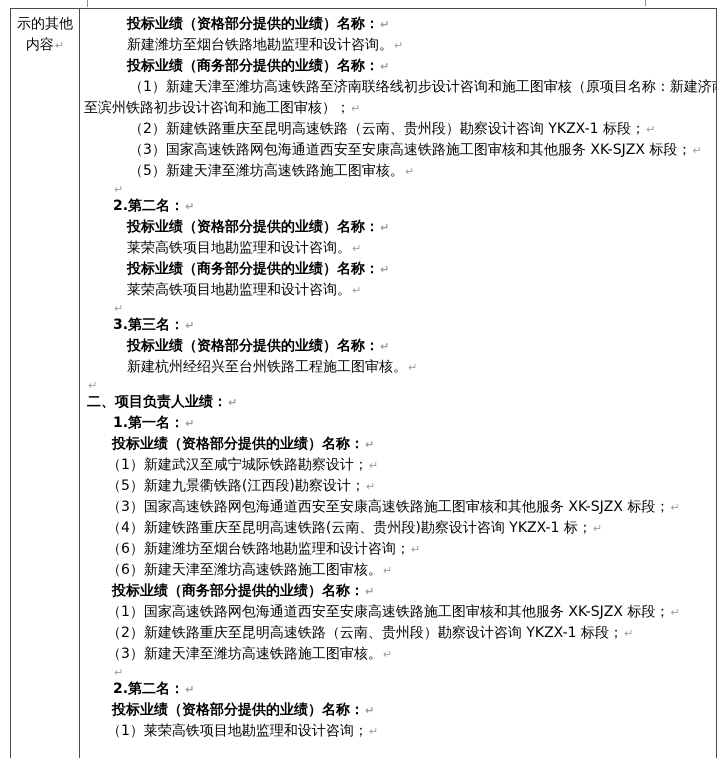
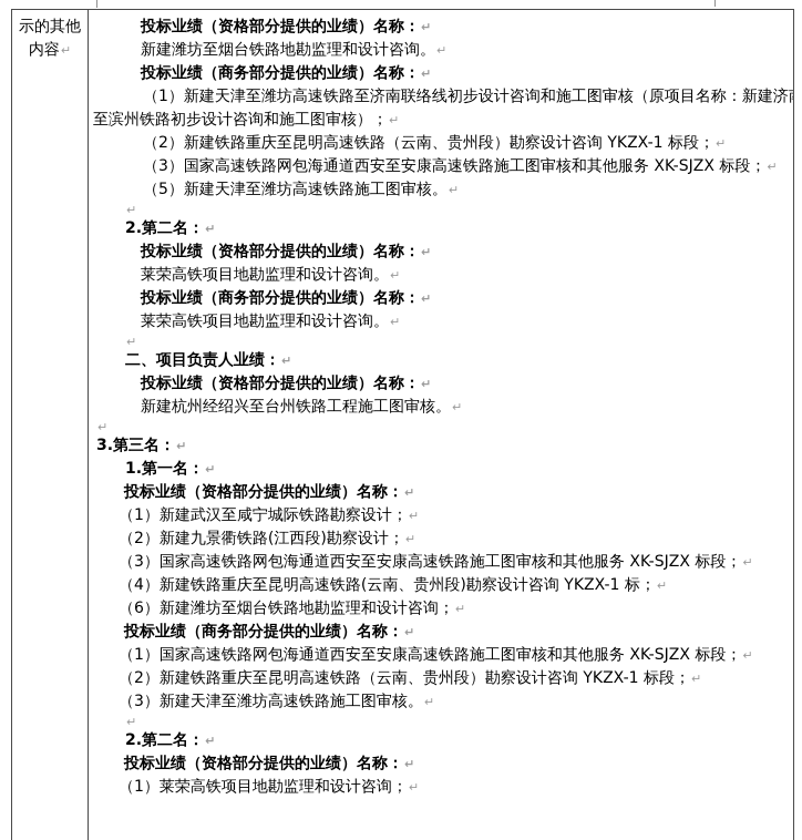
  示的其他
  内容↵
  投标业绩（资格部分提供的业绩）名称：↵
  新建潍坊至烟台铁路地勘监理和设计咨询。↵
  投标业绩（商务部分提供的业绩）名称：↵
  （1）新建天津至潍坊高速铁路至济南联络线初步设计咨询和施工图审核（原项目名称：新建济
  至滨州铁路初步设计咨询和施工图审核）；↵
  （2）新建铁路重庆至昆明高速铁路（云南、贵州段）勘察设计咨询 YKZX-1 标段；↵
  （3）国家高速铁路网包海通道西安至安康高速铁路施工图审核和其他服务 XK-SJZX 标段；↵
  （5）新建天津至潍坊高速铁路施工图审核。↵
  ↵
  2.第二名：↵
  投标业绩（资格部分提供的业绩）名称：↵
  莱荣高铁项目地勘监理和设计咨询。↵
  投标业绩（商务部分提供的业绩）名称：↵
  莱荣高铁项目地勘监理和设计咨询。↵
  ↵
- 3.第三名：↵
+ 二、项目负责人业绩：↵
  投标业绩（资格部分提供的业绩）名称：↵
  新建杭州经绍兴至台州铁路工程施工图审核。↵
  ↵
- 二、项目负责人业绩：↵
+ 3.第三名：↵
  1.第一名：↵
  投标业绩（资格部分提供的业绩）名称：↵
  （1）新建武汉至咸宁城际铁路勘察设计；↵
- （5）新建九景衢铁路(江西段)勘察设计；↵
+ （2）新建九景衢铁路(江西段)勘察设计；↵
  （3）国家高速铁路网包海通道西安至安康高速铁路施工图审核和其他服务 XK-SJZX 标段；↵
  （4）新建铁路重庆至昆明高速铁路(云南、贵州段)勘察设计咨询 YKZX-1 标；↵
  （6）新建潍坊至烟台铁路地勘监理和设计咨询；↵
- （6）新建天津至潍坊高速铁路施工图审核。↵
  投标业绩（商务部分提供的业绩）名称：↵
  （1）国家高速铁路网包海通道西安至安康高速铁路施工图审核和其他服务 XK-SJZX 标段；↵
  （2）新建铁路重庆至昆明高速铁路（云南、贵州段）勘察设计咨询 YKZX-1 标段；↵
  （3）新建天津至潍坊高速铁路施工图审核。↵
  ↵
  2.第二名：↵
  投标业绩（资格部分提供的业绩）名称：↵
  （1）莱荣高铁项目地勘监理和设计咨询；↵
